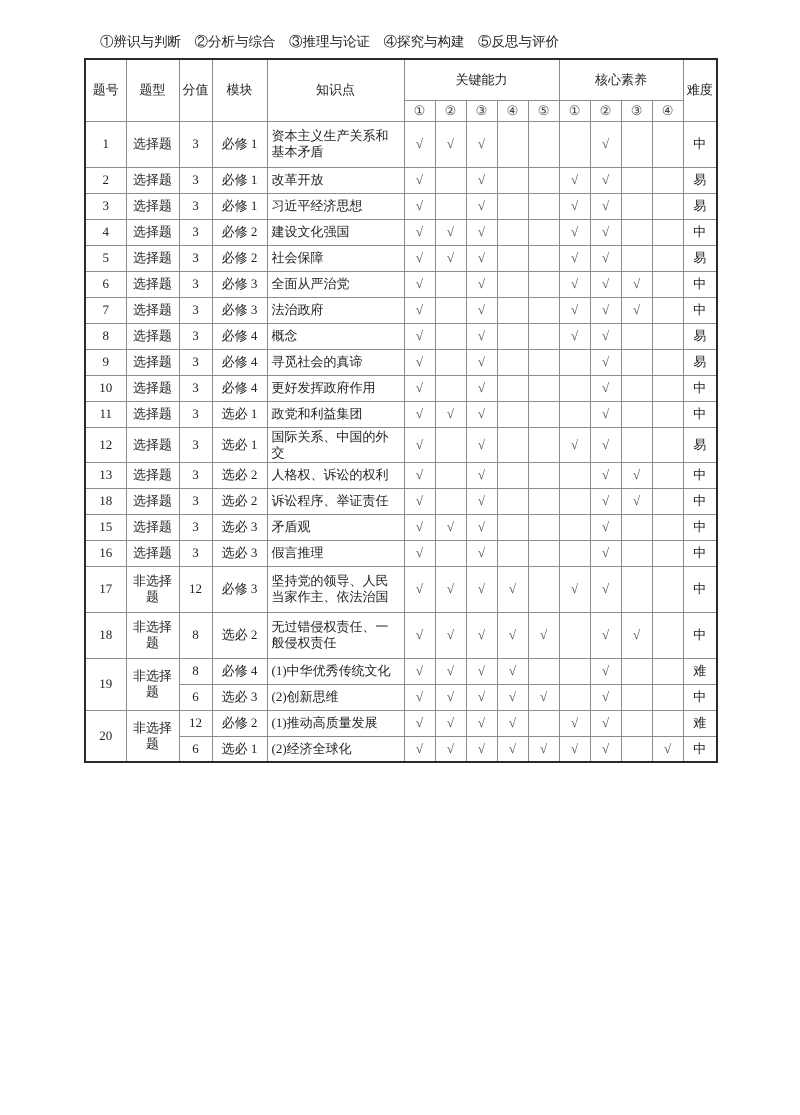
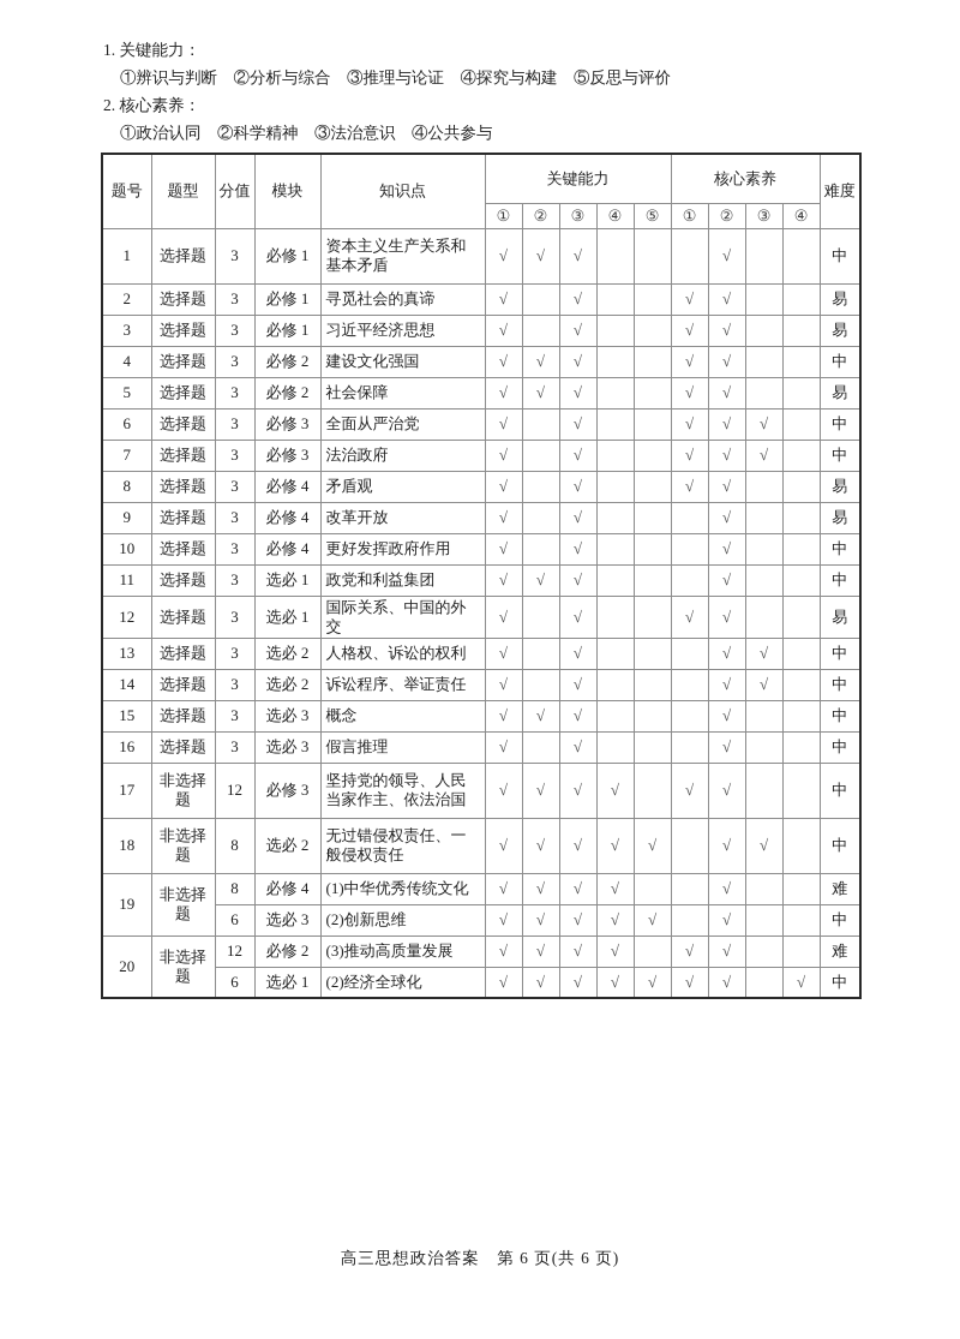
+ 1. 关键能力：
  ①辨识与判断 ②分析与综合 ③推理与论证 ④探究与构建 ⑤反思与评价
+ 2. 核心素养：
+ ①政治认同 ②科学精神 ③法治意识 ④公共参与
  题号	题型	分值	模块	知识点	关键能力	核心素养	难度
  ①	②	③	④	⑤	①	②	③	④
  1	选择题	3	必修 1	资本主义生产关系和基本矛盾	√	√	√				√			中
- 2	选择题	3	必修 1	改革开放	√		√			√	√			易
+ 2	选择题	3	必修 1	寻觅社会的真谛	√		√			√	√			易
  3	选择题	3	必修 1	习近平经济思想	√		√			√	√			易
  4	选择题	3	必修 2	建设文化强国	√	√	√			√	√			中
  5	选择题	3	必修 2	社会保障	√	√	√			√	√			易
  6	选择题	3	必修 3	全面从严治党	√		√			√	√	√		中
  7	选择题	3	必修 3	法治政府	√		√			√	√	√		中
- 8	选择题	3	必修 4	概念	√		√			√	√			易
+ 8	选择题	3	必修 4	矛盾观	√		√			√	√			易
- 9	选择题	3	必修 4	寻觅社会的真谛	√		√				√			易
+ 9	选择题	3	必修 4	改革开放	√		√				√			易
  10	选择题	3	必修 4	更好发挥政府作用	√		√				√			中
  11	选择题	3	选必 1	政党和利益集团	√	√	√				√			中
  12	选择题	3	选必 1	国际关系、中国的外交	√		√			√	√			易
  13	选择题	3	选必 2	人格权、诉讼的权利	√		√				√	√		中
- 18	选择题	3	选必 2	诉讼程序、举证责任	√		√				√	√		中
+ 14	选择题	3	选必 2	诉讼程序、举证责任	√		√				√	√		中
- 15	选择题	3	选必 3	矛盾观	√	√	√				√			中
+ 15	选择题	3	选必 3	概念	√	√	√				√			中
  16	选择题	3	选必 3	假言推理	√		√				√			中
  17	非选择题	12	必修 3	坚持党的领导、人民当家作主、依法治国	√	√	√	√		√	√			中
  18	非选择题	8	选必 2	无过错侵权责任、一般侵权责任	√	√	√	√	√		√	√		中
  19	非选择题	8	必修 4	(1)中华优秀传统文化	√	√	√	√			√			难
  6	选必 3	(2)创新思维	√	√	√	√	√		√			中
- 20	非选择题	12	必修 2	(1)推动高质量发展	√	√	√	√		√	√			难
+ 20	非选择题	12	必修 2	(3)推动高质量发展	√	√	√	√		√	√			难
  6	选必 1	(2)经济全球化	√	√	√	√	√	√	√		√	中
+ 高三思想政治答案 第 6 页(共 6 页)
